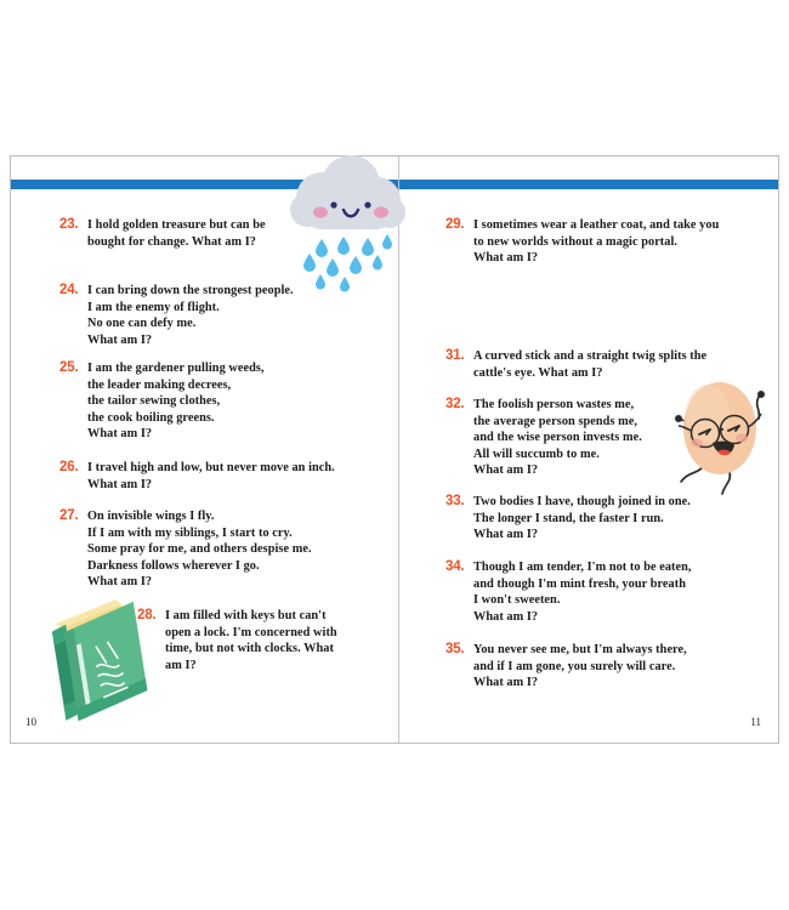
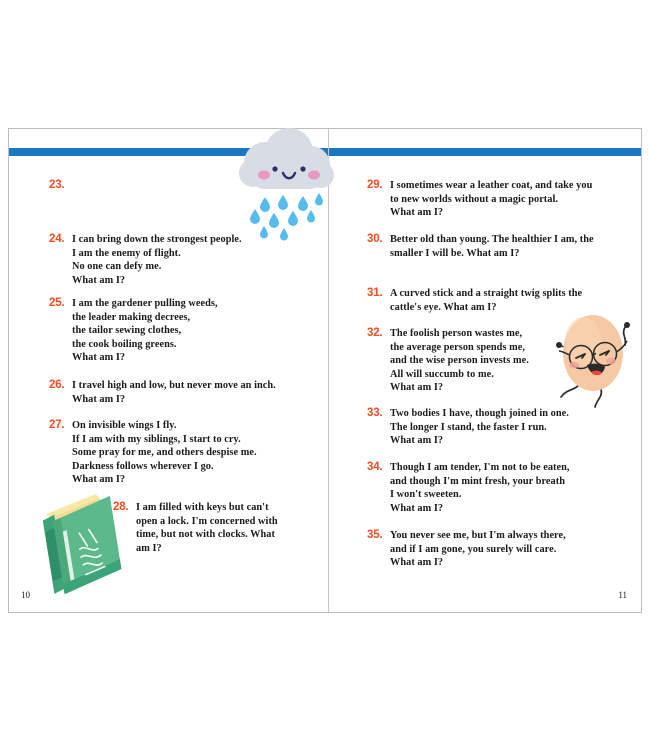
  23.
- I hold golden treasure but can be
- bought for change. What am I?
  24.
  I can bring down the strongest people.
  I am the enemy of flight.
  No one can defy me.
  What am I?
  25.
  I am the gardener pulling weeds,
  the leader making decrees,
  the tailor sewing clothes,
  the cook boiling greens.
  What am I?
  26.
  I travel high and low, but never move an inch.
  What am I?
  27.
  On invisible wings I fly.
  If I am with my siblings, I start to cry.
  Some pray for me, and others despise me.
  Darkness follows wherever I go.
  What am I?
  28.
  I am filled with keys but can't
  open a lock. I'm concerned with
  time, but not with clocks. What
  am I?
  10
  29.
  I sometimes wear a leather coat, and take you
  to new worlds without a magic portal.
  What am I?
+ 30.
+ Better old than young. The healthier I am, the
+ smaller I will be. What am I?
  31.
  A curved stick and a straight twig splits the
  cattle's eye. What am I?
  32.
  The foolish person wastes me,
  the average person spends me,
  and the wise person invests me.
  All will succumb to me.
  What am I?
  33.
  Two bodies I have, though joined in one.
  The longer I stand, the faster I run.
  What am I?
  34.
  Though I am tender, I'm not to be eaten,
  and though I'm mint fresh, your breath
  I won't sweeten.
  What am I?
  35.
  You never see me, but I'm always there,
  and if I am gone, you surely will care.
  What am I?
  11
